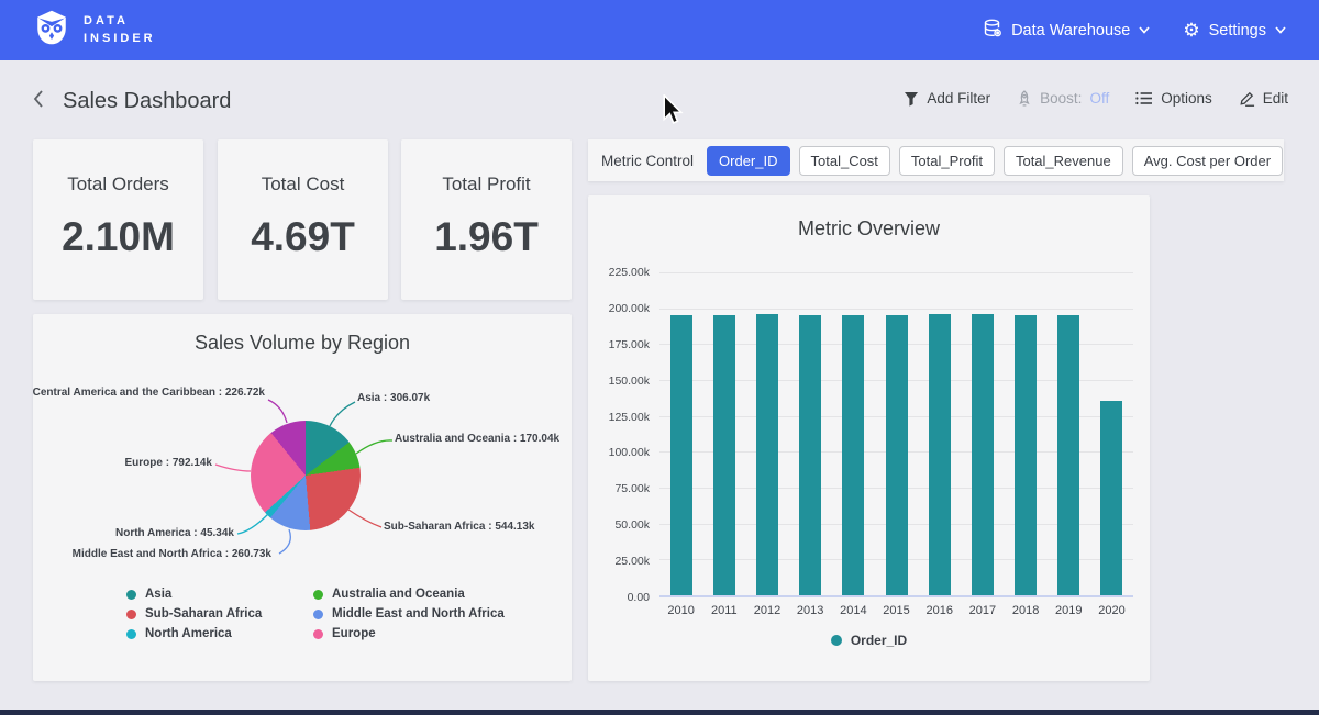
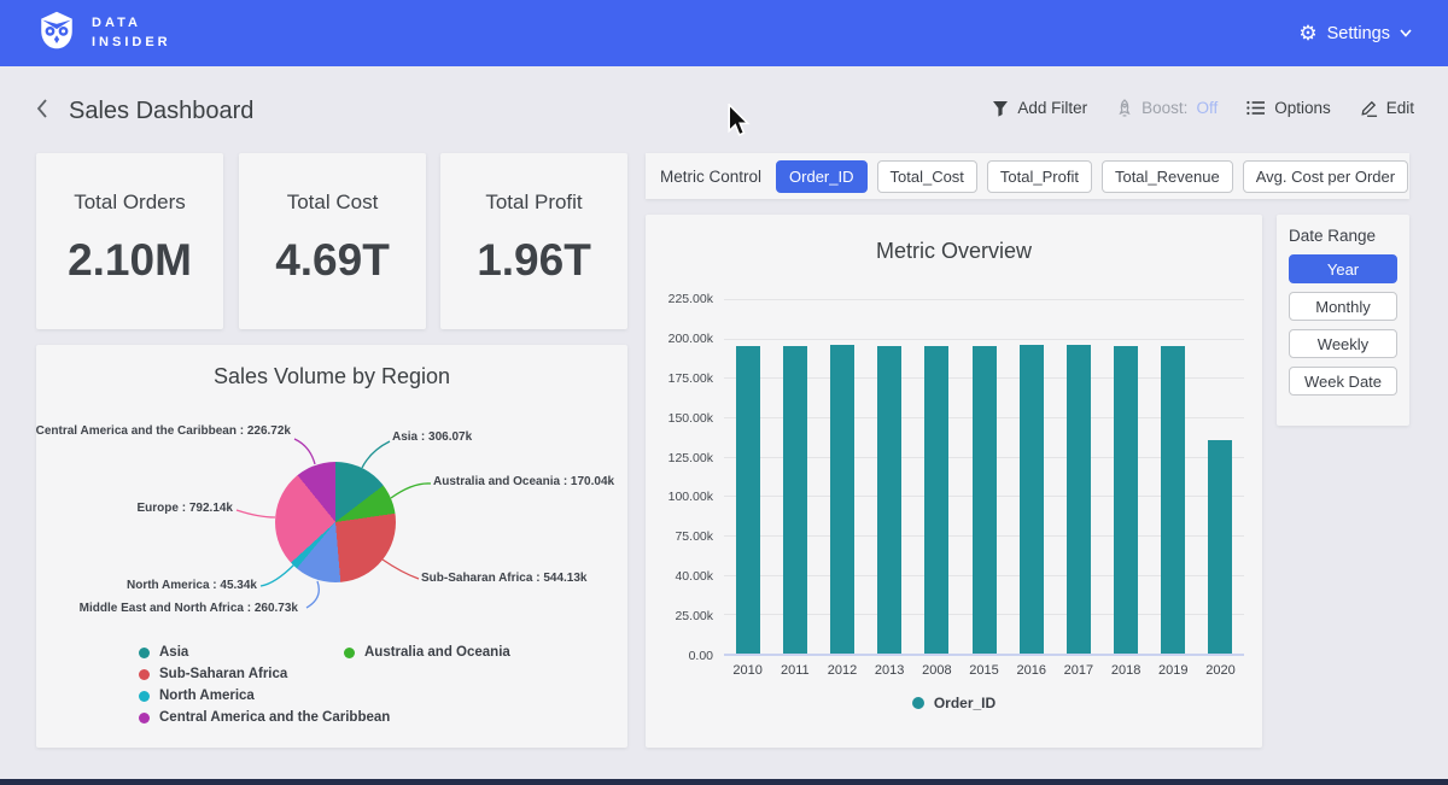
  DATA
  INSIDER
- Data Warehouse
  ⚙
  Settings
  Sales Dashboard
  Add Filter
  Boost:
  Off
  Options
  Edit
  Total Orders
  2.10M
  Total Cost
  4.69T
  Total Profit
  1.96T
  Metric Control
  Order_ID
  Total_Cost
  Total_Profit
  Total_Revenue
  Avg. Cost per Order
  Metric Overview
  225.00k
  200.00k
  175.00k
  150.00k
  125.00k
  100.00k
  75.00k
- 50.00k
+ 40.00k
  25.00k
  0.00
  2010
  2011
  2012
  2013
- 2014
+ 2008
  2015
  2016
  2017
  2018
  2019
  2020
  Order_ID
+ Date Range
+ Year
+ Monthly
+ Weekly
+ Week Date
  Sales Volume by Region
  Asia : 306.07k
  Australia and Oceania : 170.04k
  Sub-Saharan Africa : 544.13k
  Middle East and North Africa : 260.73k
  North America : 45.34k
  Europe : 792.14k
  Central America and the Caribbean : 226.72k
  Asia
  Sub-Saharan Africa
  North America
+ Central America and the Caribbean
  Australia and Oceania
- Middle East and North Africa
- Europe
